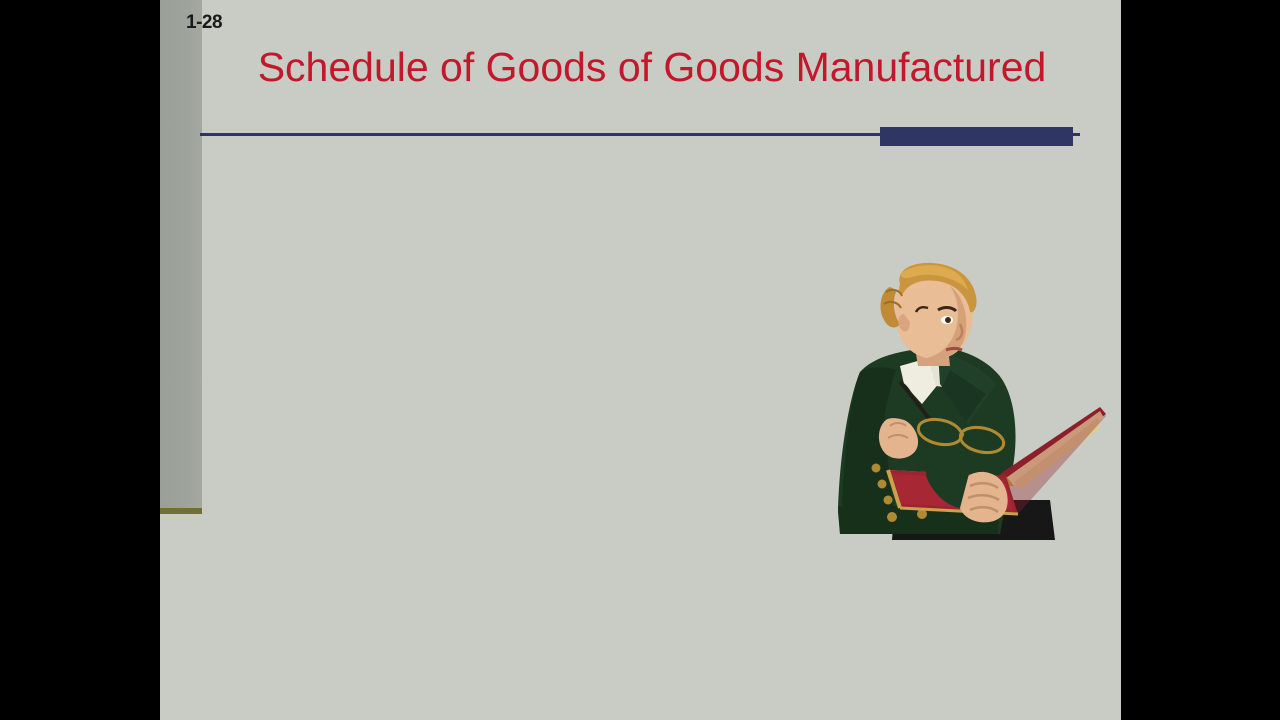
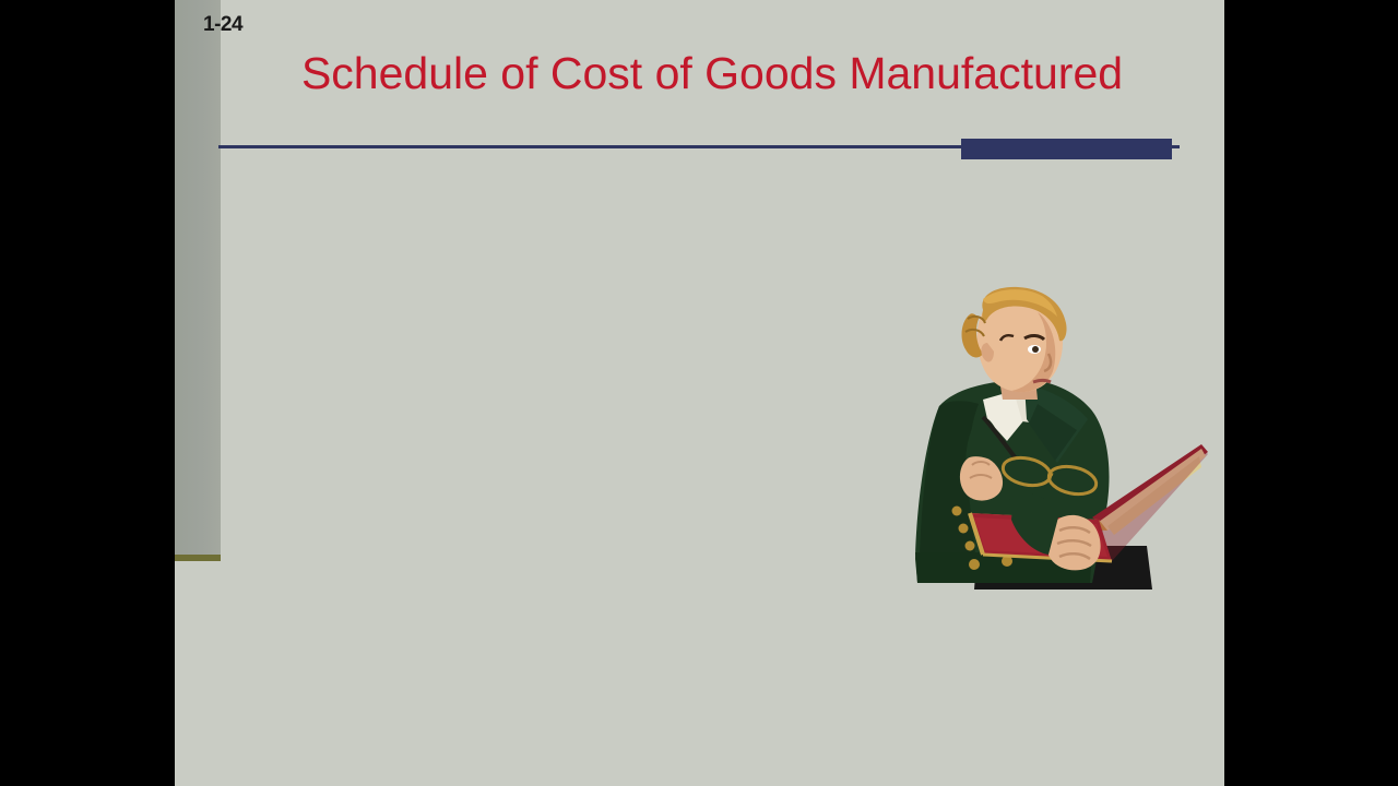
- 1-28
+ 1-24
- Schedule of Goods of Goods Manufactured
+ Schedule of Cost of Goods Manufactured
